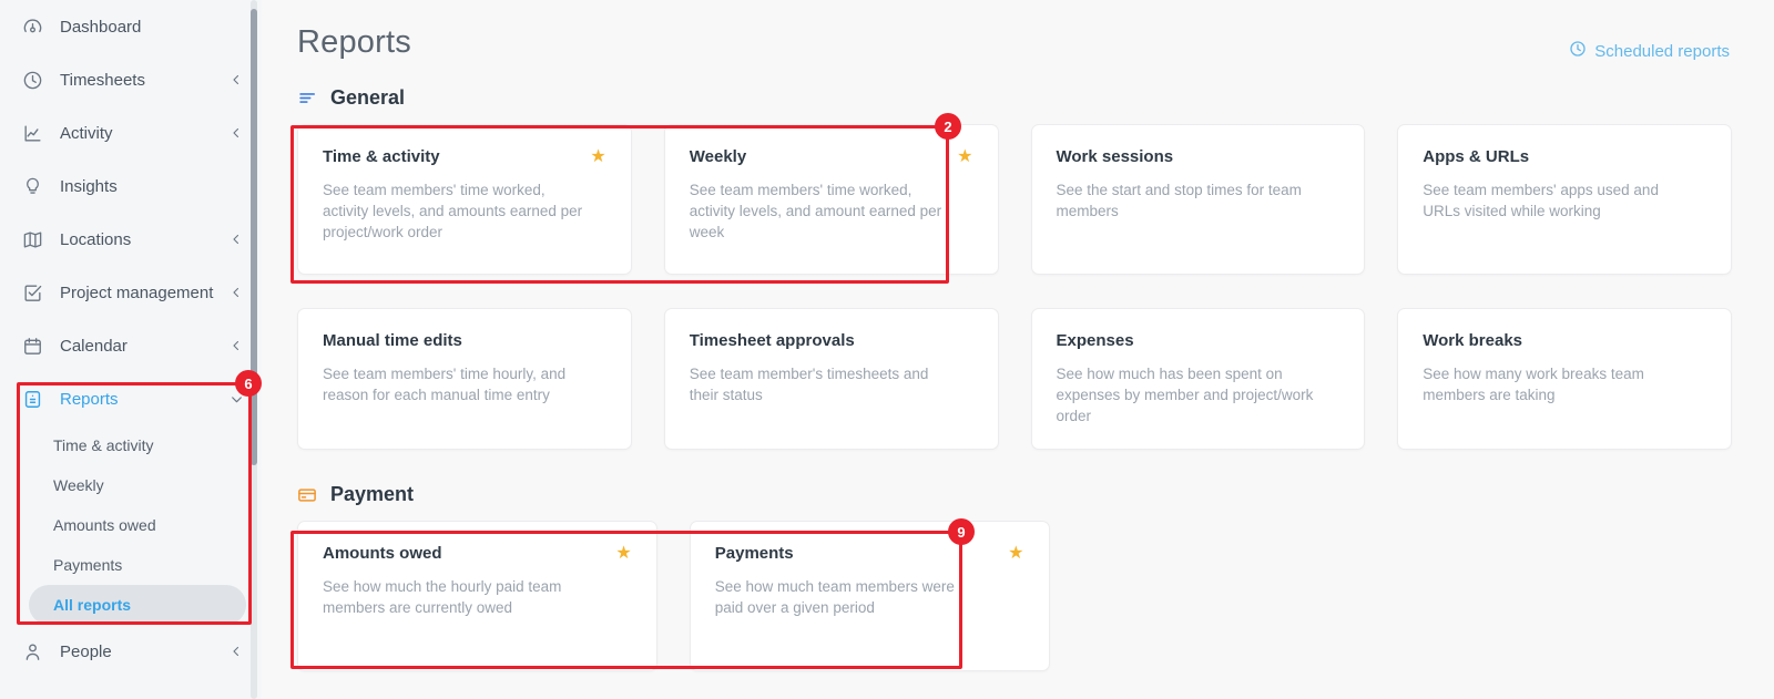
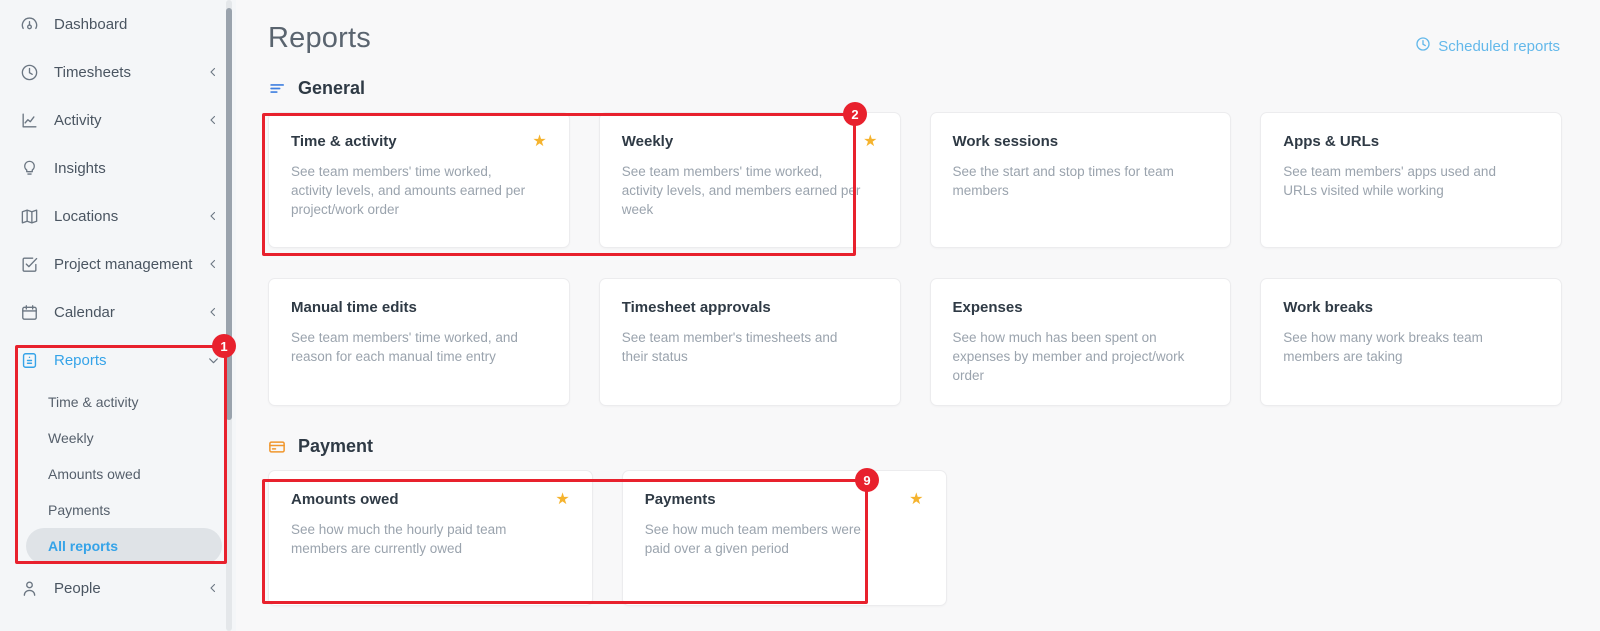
  Dashboard
  Timesheets
  Activity
  Insights
  Locations
  Project management
  Calendar
  Reports
  Time & activity
  Weekly
  Amounts owed
  Payments
  All reports
  People
  Reports
  Scheduled reports
  General
  Time & activity
  ★
  See team members' time worked, activity levels, and amounts earned per project/work order
  Weekly
  ★
- See team members' time worked, activity levels, and amount earned per week
+ See team members' time worked, activity levels, and members earned per week
  Work sessions
  See the start and stop times for team members
  Apps & URLs
  See team members' apps used and URLs visited while working
  Manual time edits
- See team members' time hourly, and reason for each manual time entry
+ See team members' time worked, and reason for each manual time entry
  Timesheet approvals
  See team member's timesheets and their status
  Expenses
  See how much has been spent on expenses by member and project/work order
  Work breaks
  See how many work breaks team members are taking
  Payment
  Amounts owed
  ★
  See how much the hourly paid team members are currently owed
  Payments
  ★
  See how much team members were paid over a given period
- 6
+ 1
  2
  9
